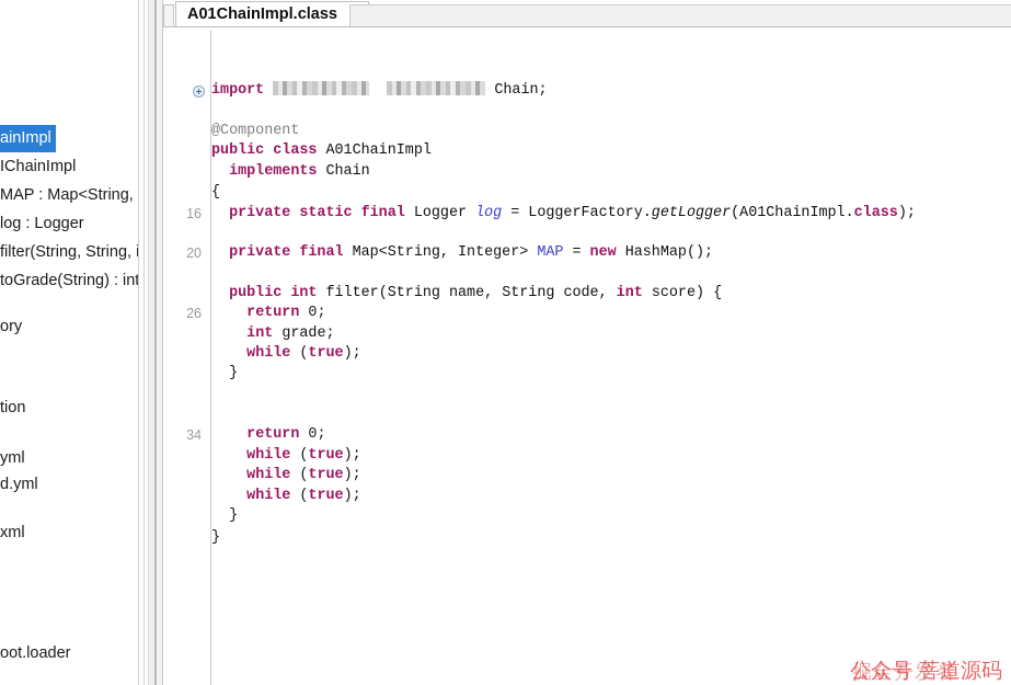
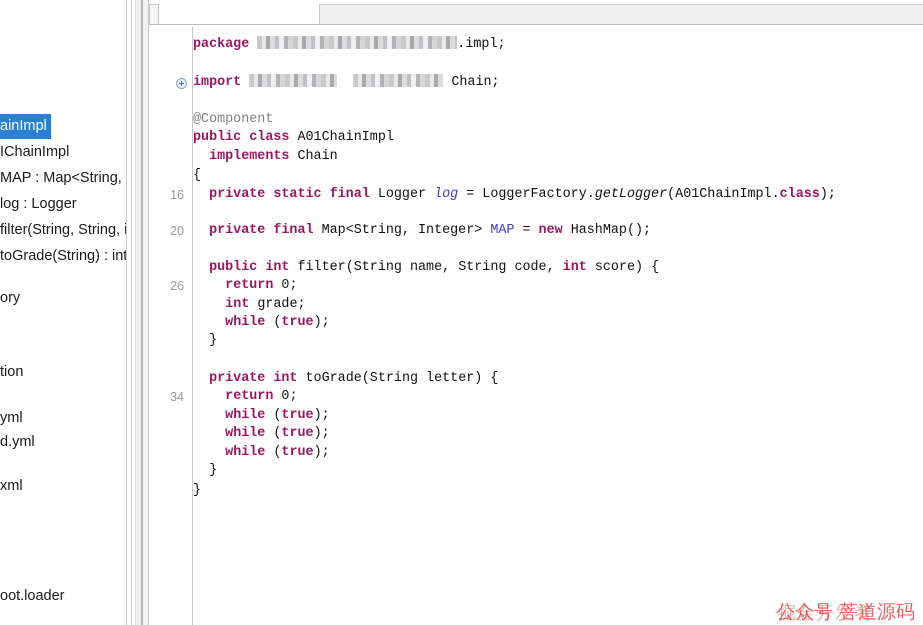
  ainImpl
  IChainImpl
  MAP : Map<String,
  log : Logger
  filter(String, String,
  toGrade(String) : in
  ory
  tion
  yml
  d.yml
  xml
  oot.loader
- A01ChainImpl.class
  16
  20
  26
  34
+ package .impl;
  import Chain;
  @Component
  public class A01ChainImpl
  implements Chain
  {
  private static final Logger log = LoggerFactory.getLogger(A01ChainImpl.class);
  private final Map<String, Integer> MAP = new HashMap();
  public int filter(String name, String code, int score) {
  return 0;
  int grade;
  while (true);
  }
+ private int toGrade(String letter) {
  return 0;
  while (true);
  while (true);
  while (true);
  }
  }
  掘金开发者
  公众号 菩道源码
